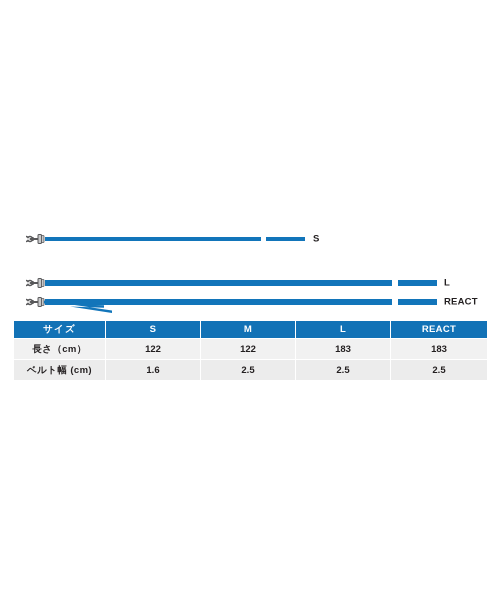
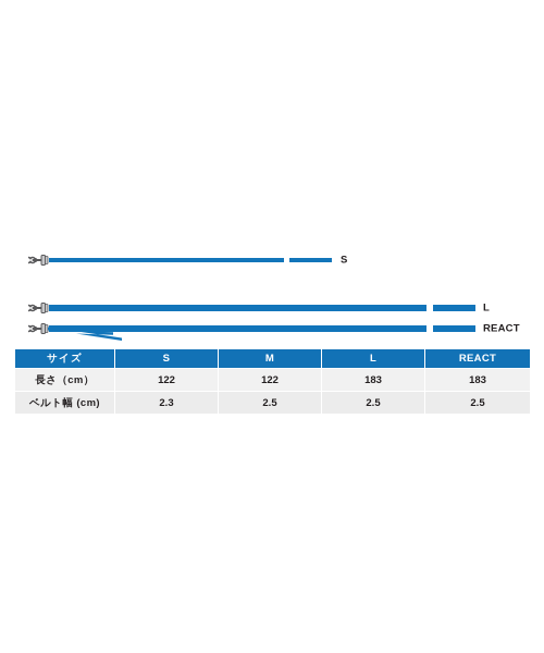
  S
  L
  REACT
  サイズ	S	M	L	REACT
  長さ（cm）	122	122	183	183
- ベルト幅 (cm)	1.6	2.5	2.5	2.5
+ ベルト幅 (cm)	2.3	2.5	2.5	2.5
